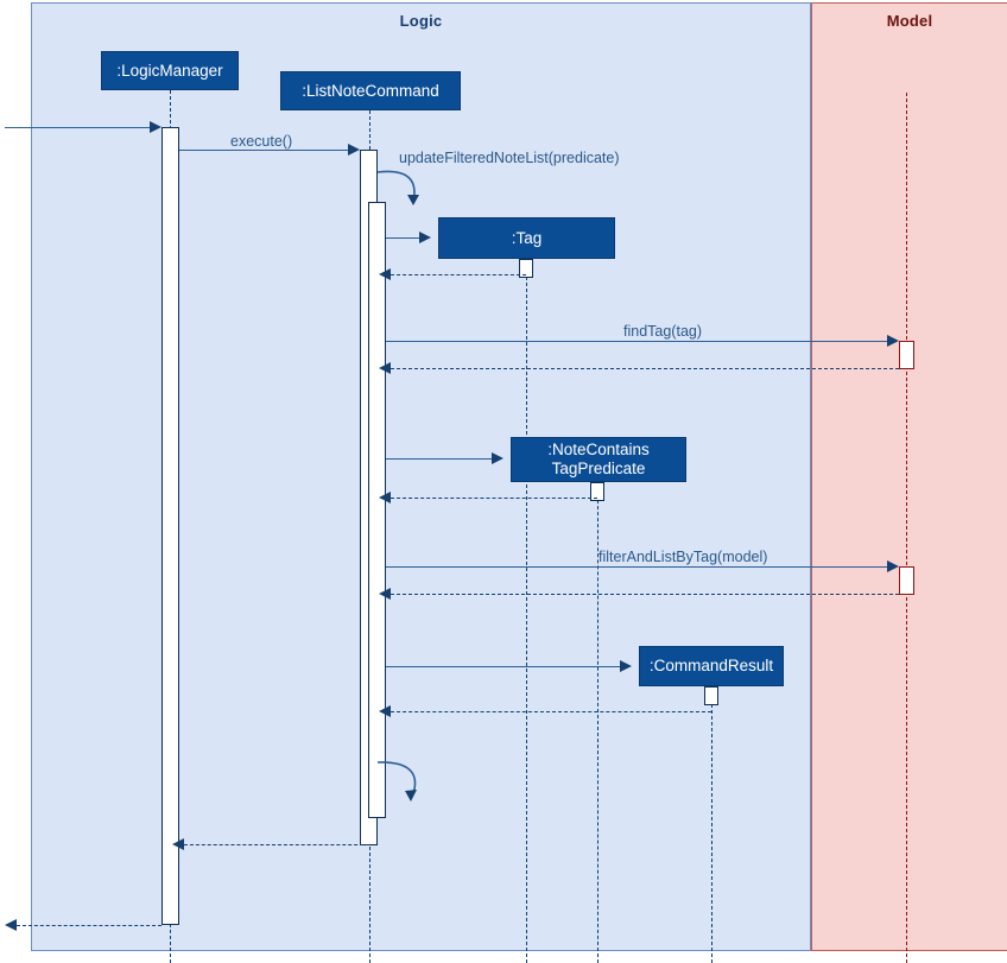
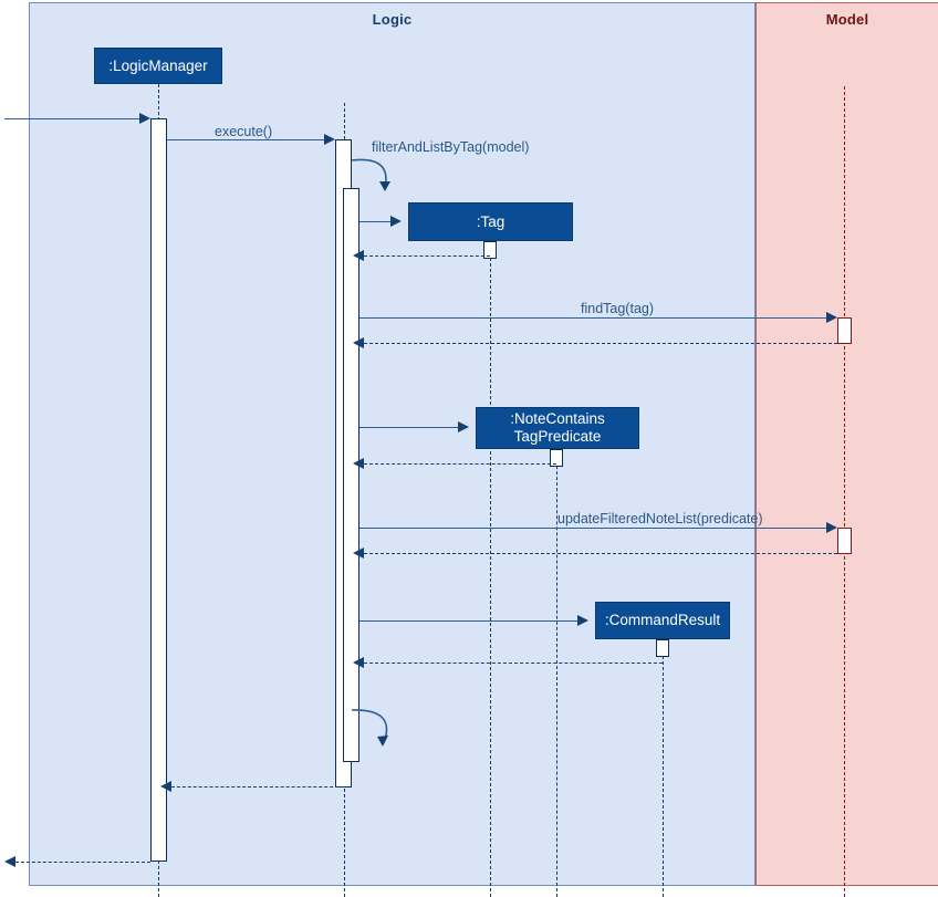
  Logic
  Model
  :LogicManager
- :ListNoteCommand
  :Tag
  :NoteContains
  TagPredicate
  :CommandResult
  execute()
- updateFilteredNoteList(predicate)
+ filterAndListByTag(model)
  findTag(tag)
- filterAndListByTag(model)
+ updateFilteredNoteList(predicate)
